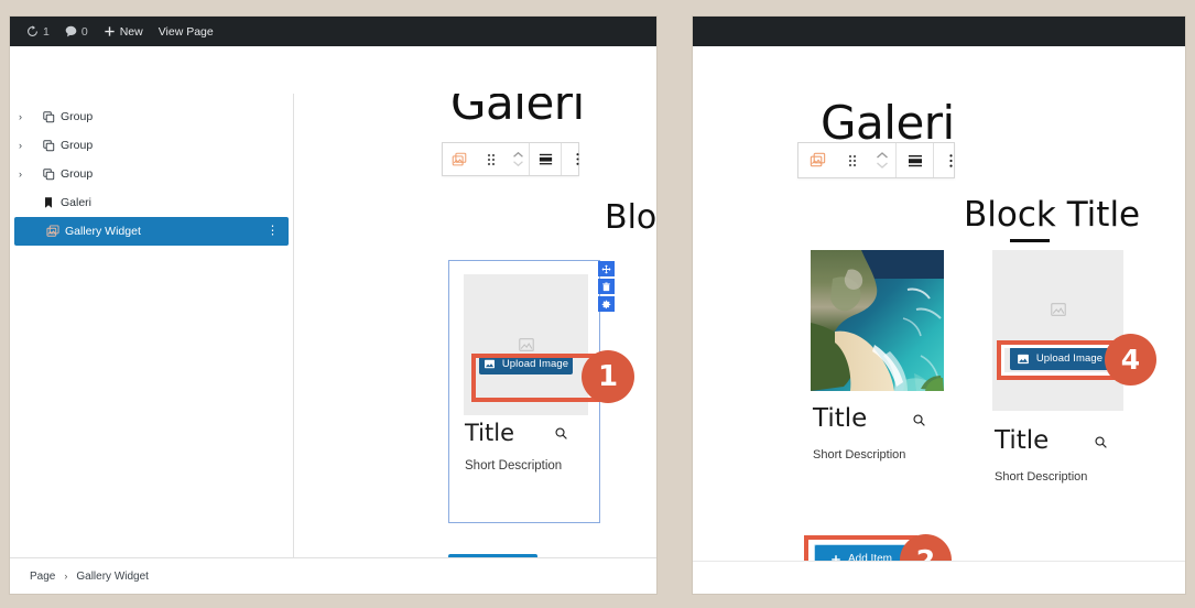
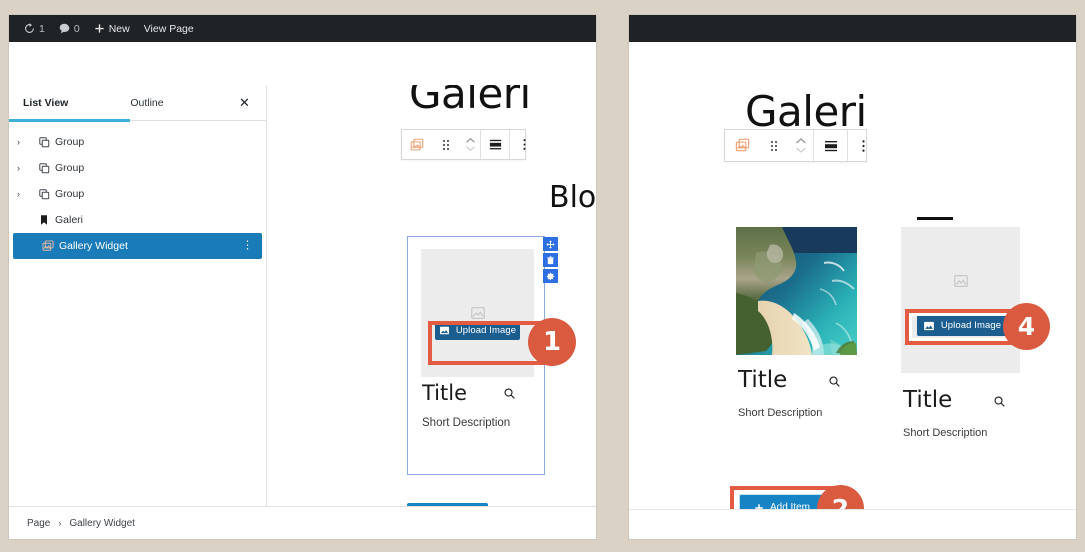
  1
  0
  New
  View Page
+ List View
+ Outline
+ ✕
  ›
  Group
  ›
  Group
  ›
  Group
  Galeri
  Gallery Widget
  ⋮
  Galeri
  Upload Image
  Title
  Short Description
  1
  Page
  ›
  Gallery Widget
  Galeri
- Block Title
  Title
  Short Description
  Upload Image
  Title
  Short Description
  Add Item
  4
  2
